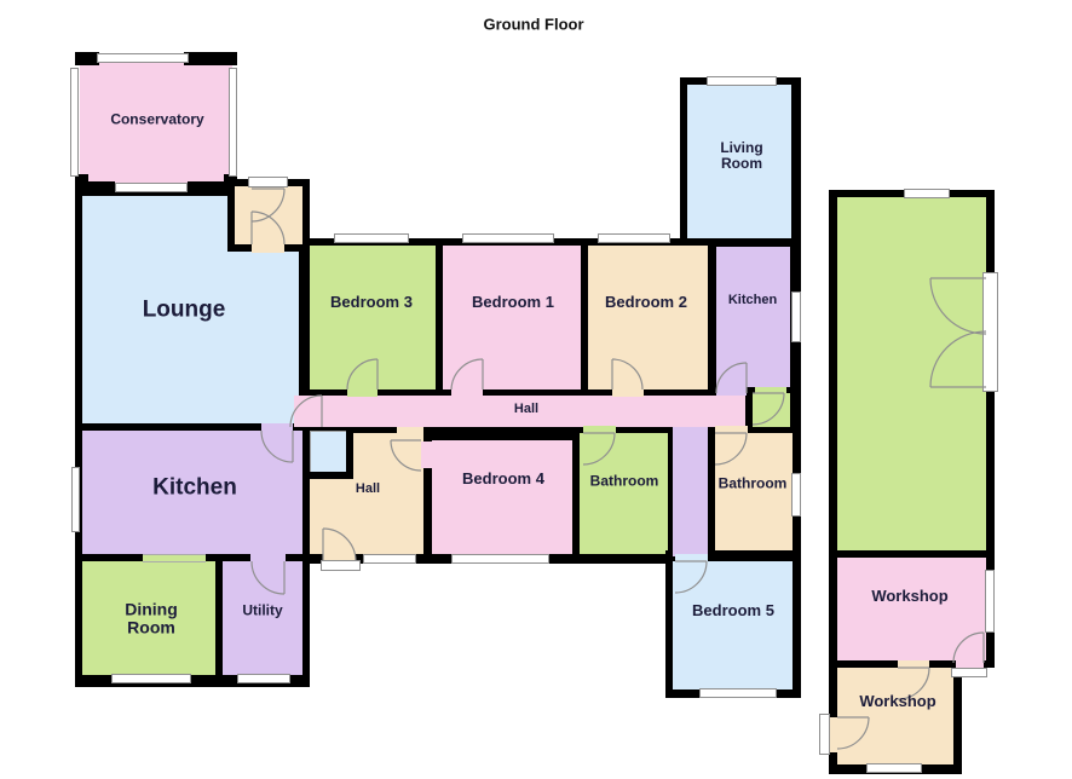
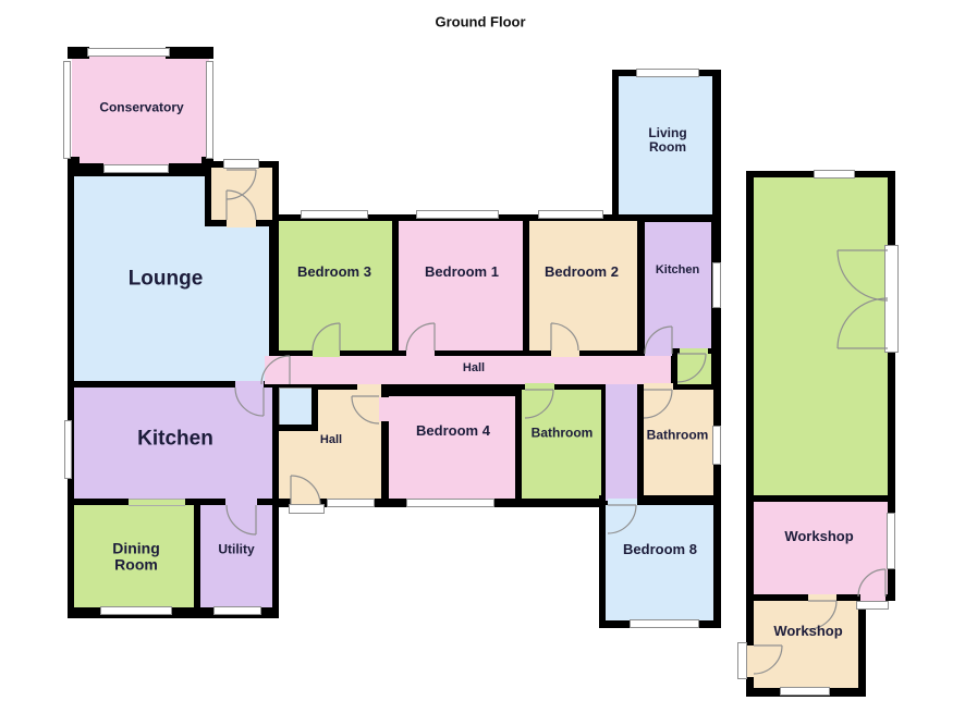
  Ground Floor
  Conservatory
  Lounge
  Kitchen
  Dining
  Room
  Utility
  Bedroom 3
  Bedroom 1
  Bedroom 2
  Living
  Room
  Kitchen
  Hall
  Hall
  Bedroom 4
  Bathroom
  Bathroom
- Bedroom 5
+ Bedroom 8
  Workshop
  Workshop
